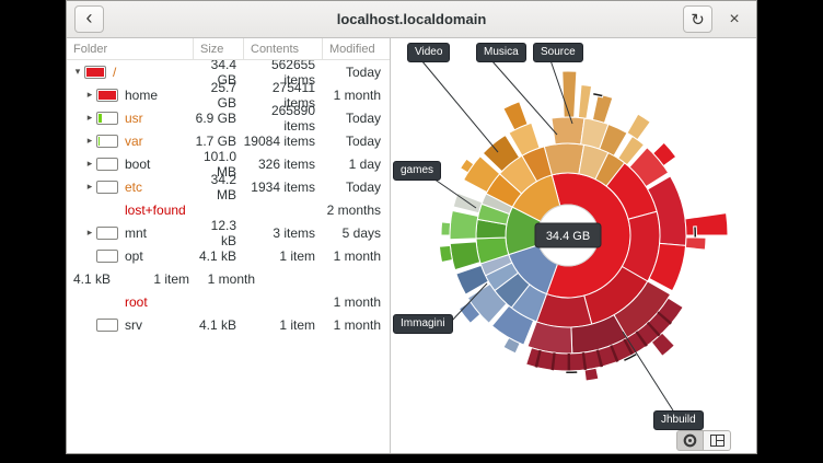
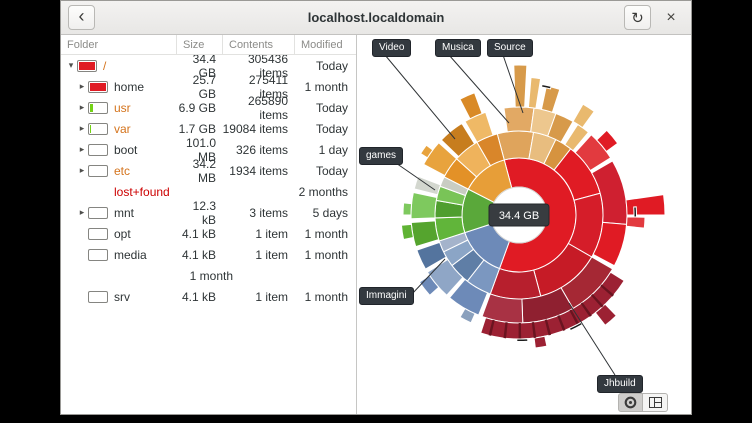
  ‹
  localhost.localdomain
  ↻
  ×
  Folder
  Size
  Contents
  Modified
  ▾
  /
  34.4 GB
- 562655 items
+ 305436 items
  Today
  ▸
  home
  25.7 GB
  275411 items
  1 month
  ▸
  usr
  6.9 GB
  265890 items
  Today
  ▸
  var
  1.7 GB
  19084 items
  Today
  ▸
  boot
  101.0 MB
  326 items
  1 day
  ▸
  etc
  34.2 MB
  1934 items
  Today
  lost+found
  2 months
  ▸
  mnt
  12.3 kB
  3 items
  5 days
  opt
  4.1 kB
  1 item
  1 month
+ media
  4.1 kB
  1 item
  1 month
- root
  1 month
  srv
  4.1 kB
  1 item
  1 month
  34.4 GB
  Video
  Musica
  Source
  games
  Immagini
  Jhbuild
